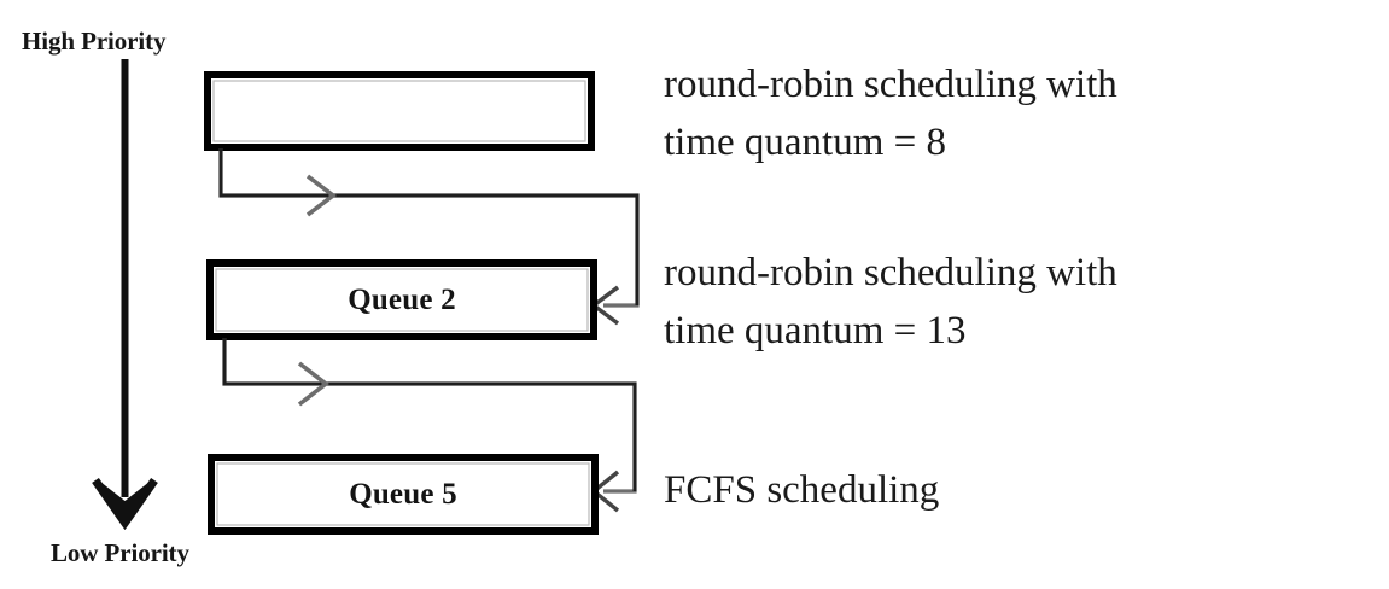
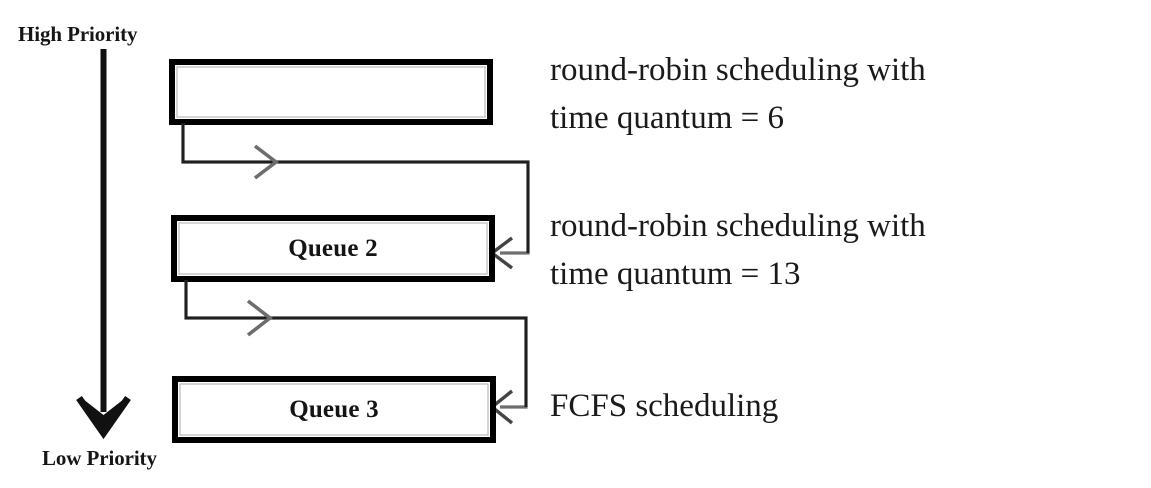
  High Priority
  Low Priority
  Queue 2
- Queue 5
+ Queue 3
  round-robin scheduling with
- time quantum = 8
+ time quantum = 6
  round-robin scheduling with
  time quantum = 13
  FCFS scheduling
